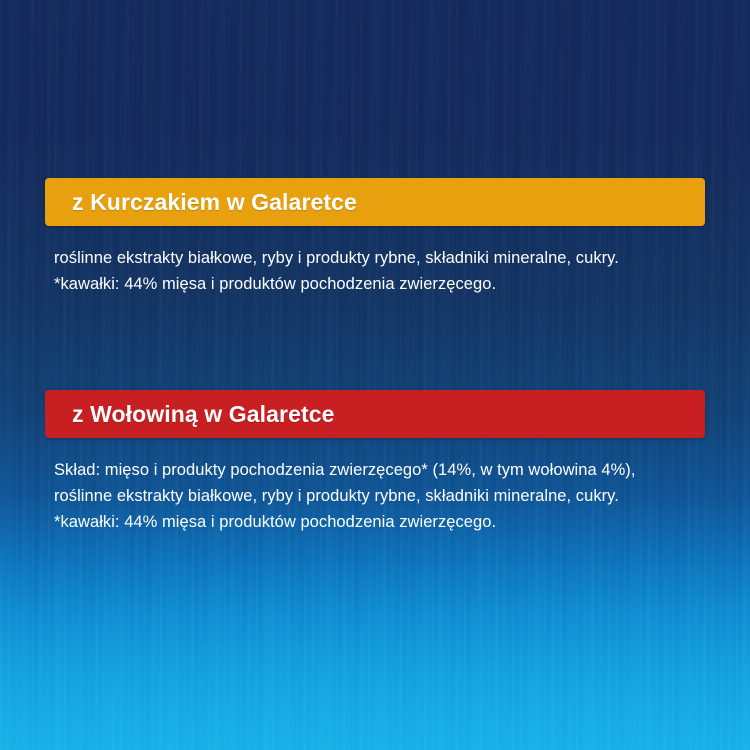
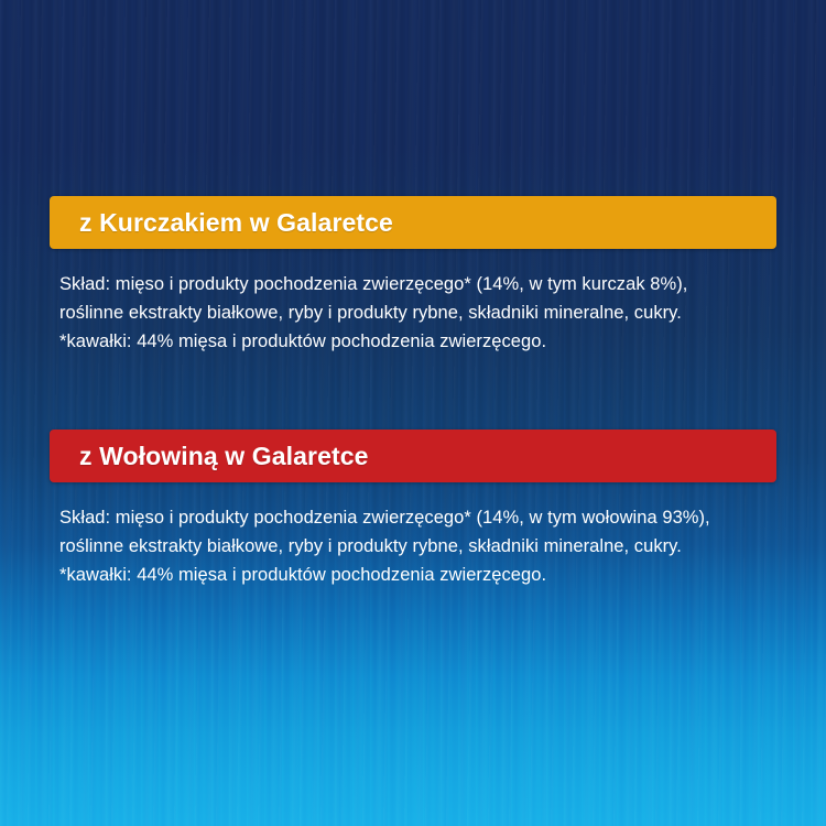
  z Kurczakiem w Galaretce
+ Skład: mięso i produkty pochodzenia zwierzęcego* (14%, w tym kurczak 8%),
  roślinne ekstrakty białkowe, ryby i produkty rybne, składniki mineralne, cukry.
  *kawałki: 44% mięsa i produktów pochodzenia zwierzęcego.
  z Wołowiną w Galaretce
- Skład: mięso i produkty pochodzenia zwierzęcego* (14%, w tym wołowina 4%),
+ Skład: mięso i produkty pochodzenia zwierzęcego* (14%, w tym wołowina 93%),
  roślinne ekstrakty białkowe, ryby i produkty rybne, składniki mineralne, cukry.
  *kawałki: 44% mięsa i produktów pochodzenia zwierzęcego.
